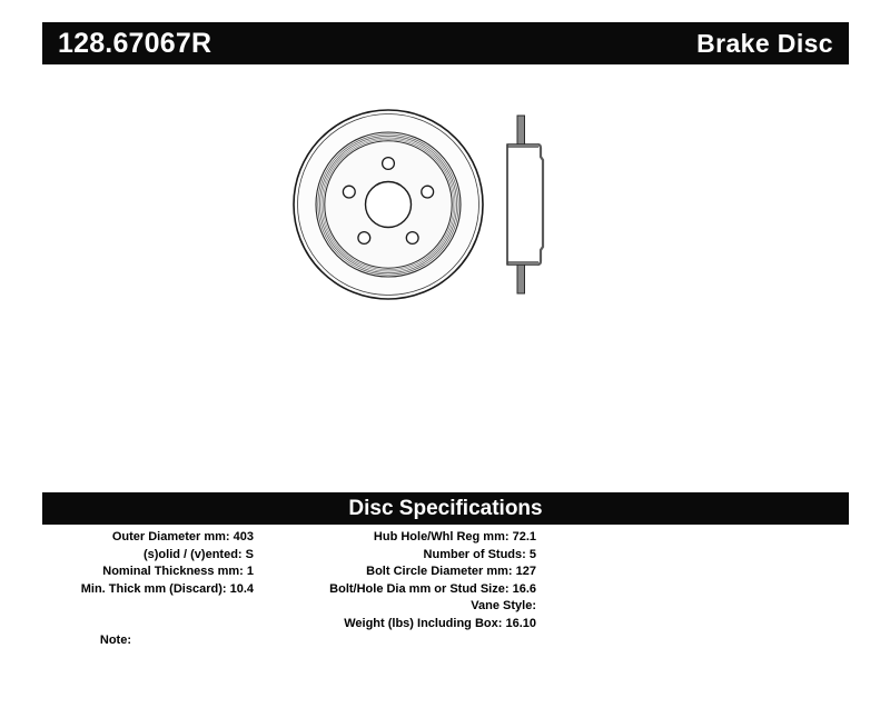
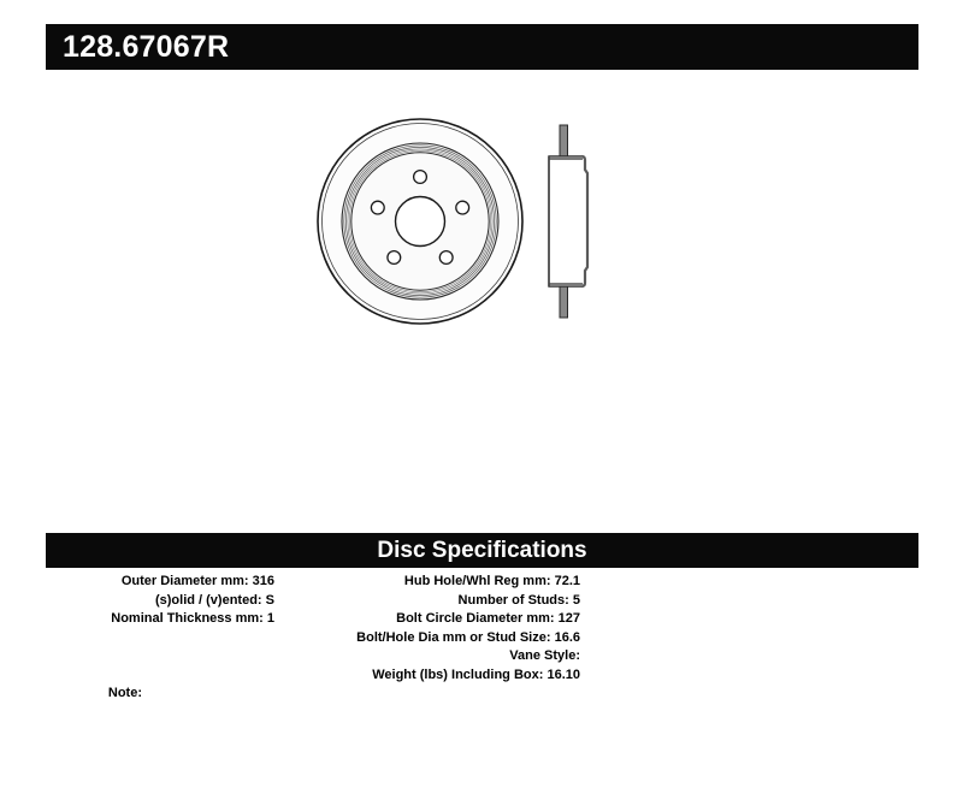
  128.67067R
- Brake Disc
  Disc Specifications
- Outer Diameter mm: 403
+ Outer Diameter mm: 316
  (s)olid / (v)ented: S
  Nominal Thickness mm: 1
- Min. Thick mm (Discard): 10.4
  Hub Hole/Whl Reg mm: 72.1
  Number of Studs: 5
  Bolt Circle Diameter mm: 127
  Bolt/Hole Dia mm or Stud Size: 16.6
  Vane Style:
  Weight (lbs) Including Box: 16.10
  Note:
